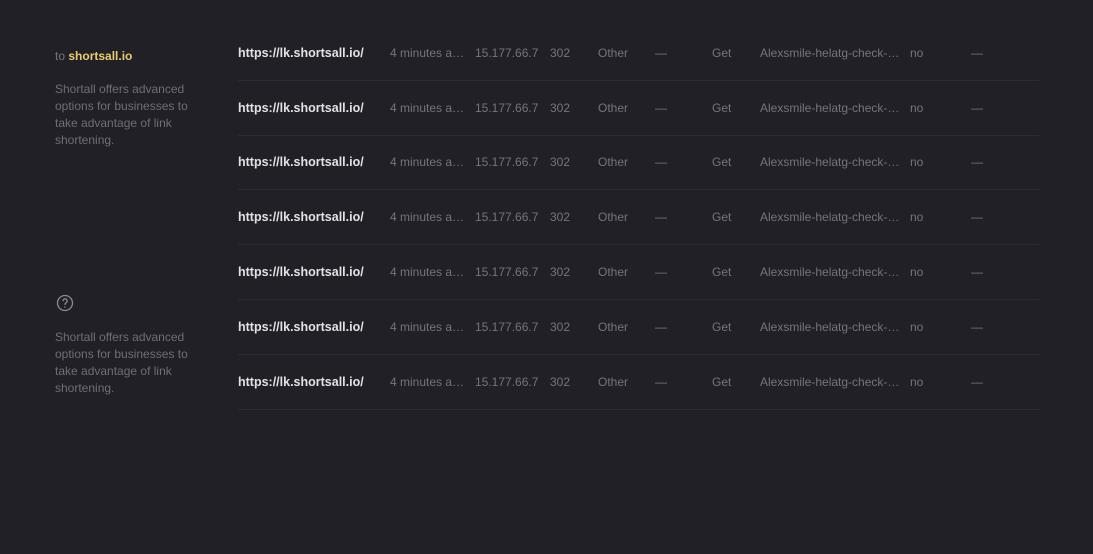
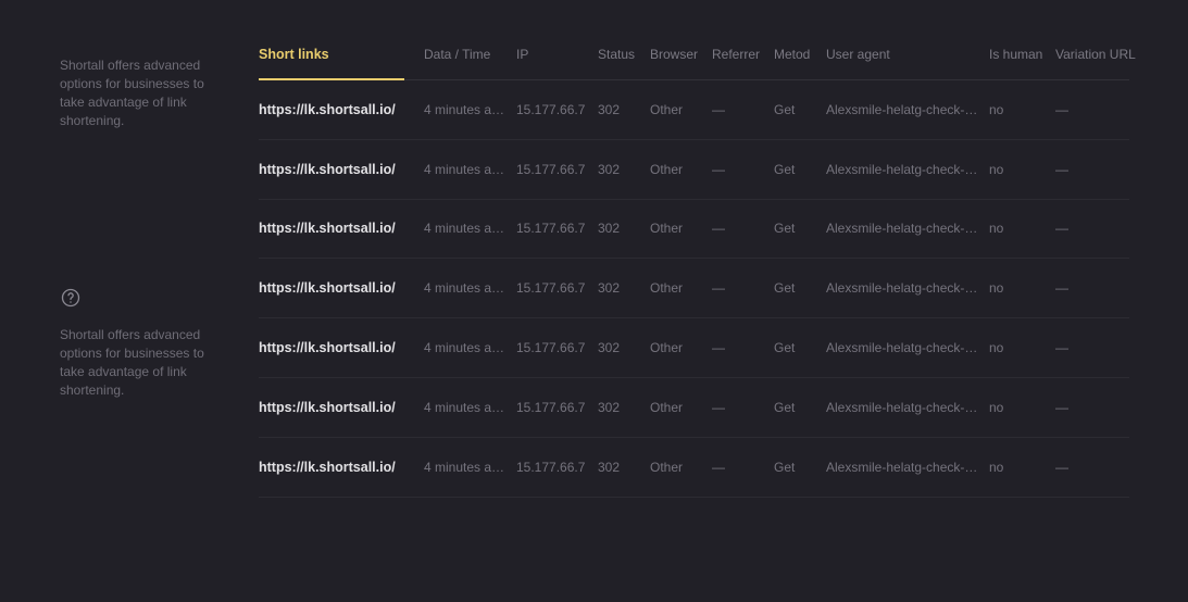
- to shortsall.io
  Shortall offers advanced options for businesses to take advantage of link shortening.
  Shortall offers advanced options for businesses to take advantage of link shortening.
+ Short links
+ Data / Time
+ IP
+ Status
+ Browser
+ Referrer
+ Metod
+ User agent
+ Is human
+ Variation URL
  https://lk.shortsall.io/
  4 minutes ago
  15.177.66.7
  302
  Other
  —
  Get
  Alexsmile-helatg-check-…
  no
  —
  https://lk.shortsall.io/
  4 minutes ago
  15.177.66.7
  302
  Other
  —
  Get
  Alexsmile-helatg-check-…
  no
  —
  https://lk.shortsall.io/
  4 minutes ago
  15.177.66.7
  302
  Other
  —
  Get
  Alexsmile-helatg-check-…
  no
  —
  https://lk.shortsall.io/
  4 minutes ago
  15.177.66.7
  302
  Other
  —
  Get
  Alexsmile-helatg-check-…
  no
  —
  https://lk.shortsall.io/
  4 minutes ago
  15.177.66.7
  302
  Other
  —
  Get
  Alexsmile-helatg-check-…
  no
  —
  https://lk.shortsall.io/
  4 minutes ago
  15.177.66.7
  302
  Other
  —
  Get
  Alexsmile-helatg-check-…
  no
  —
  https://lk.shortsall.io/
  4 minutes ago
  15.177.66.7
  302
  Other
  —
  Get
  Alexsmile-helatg-check-…
  no
  —
